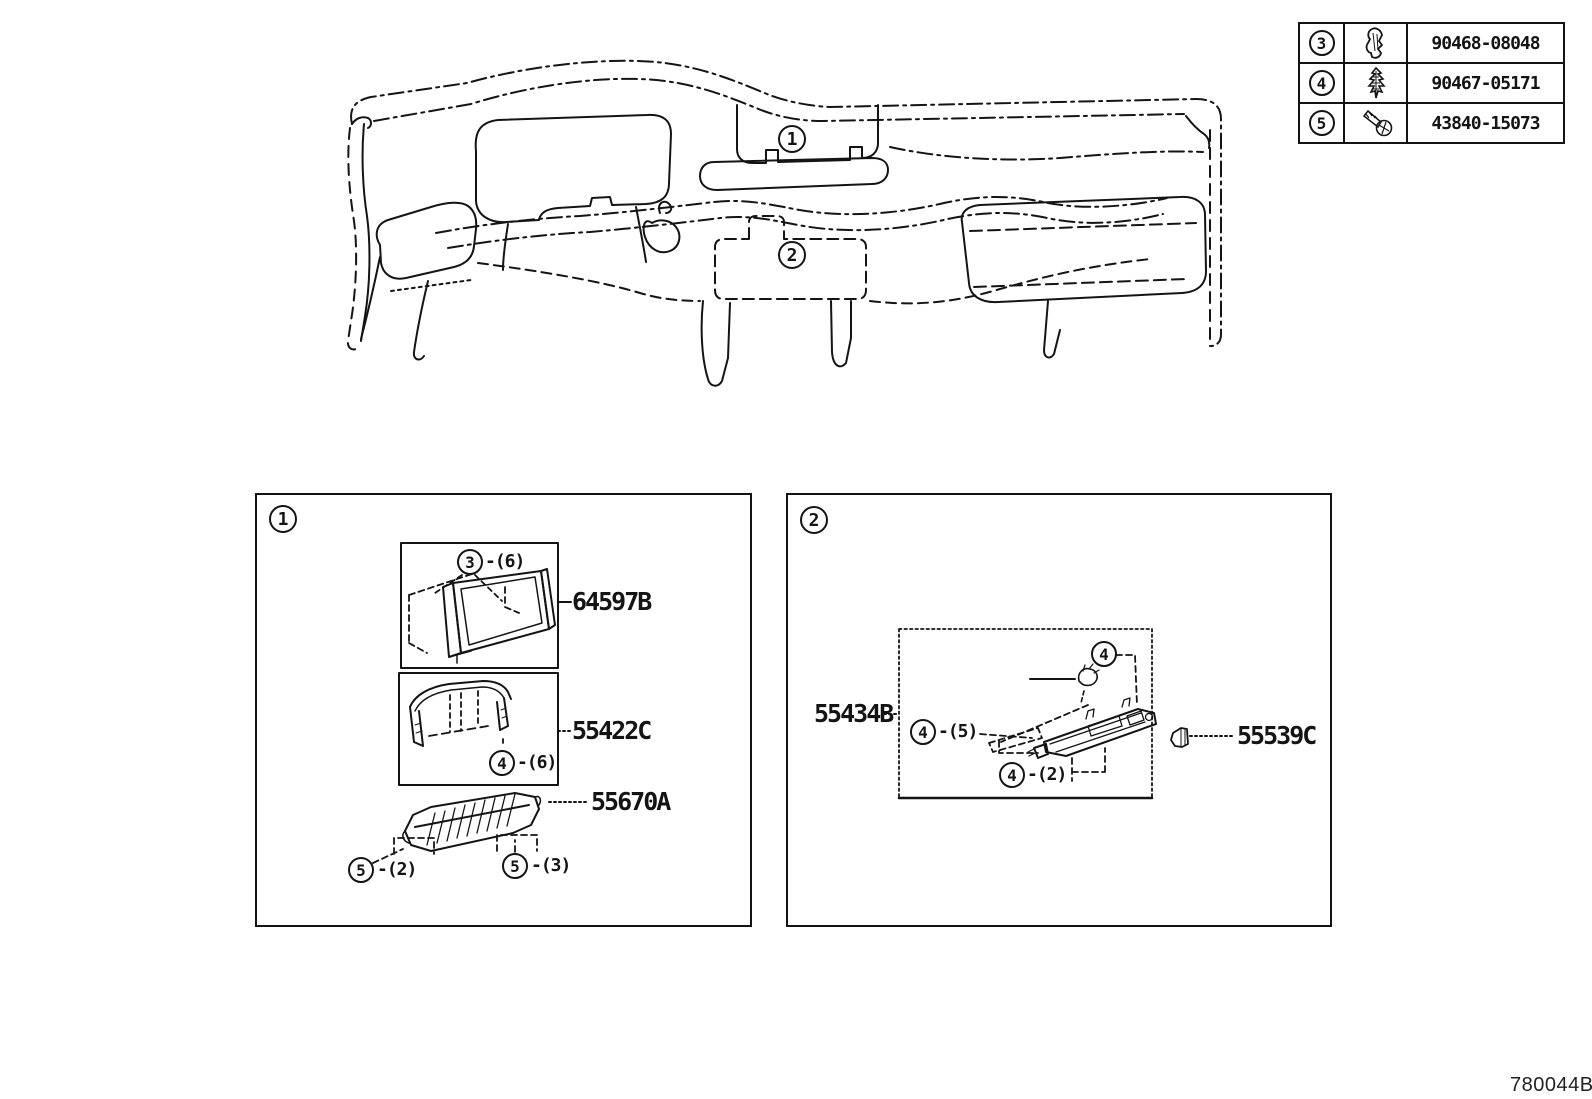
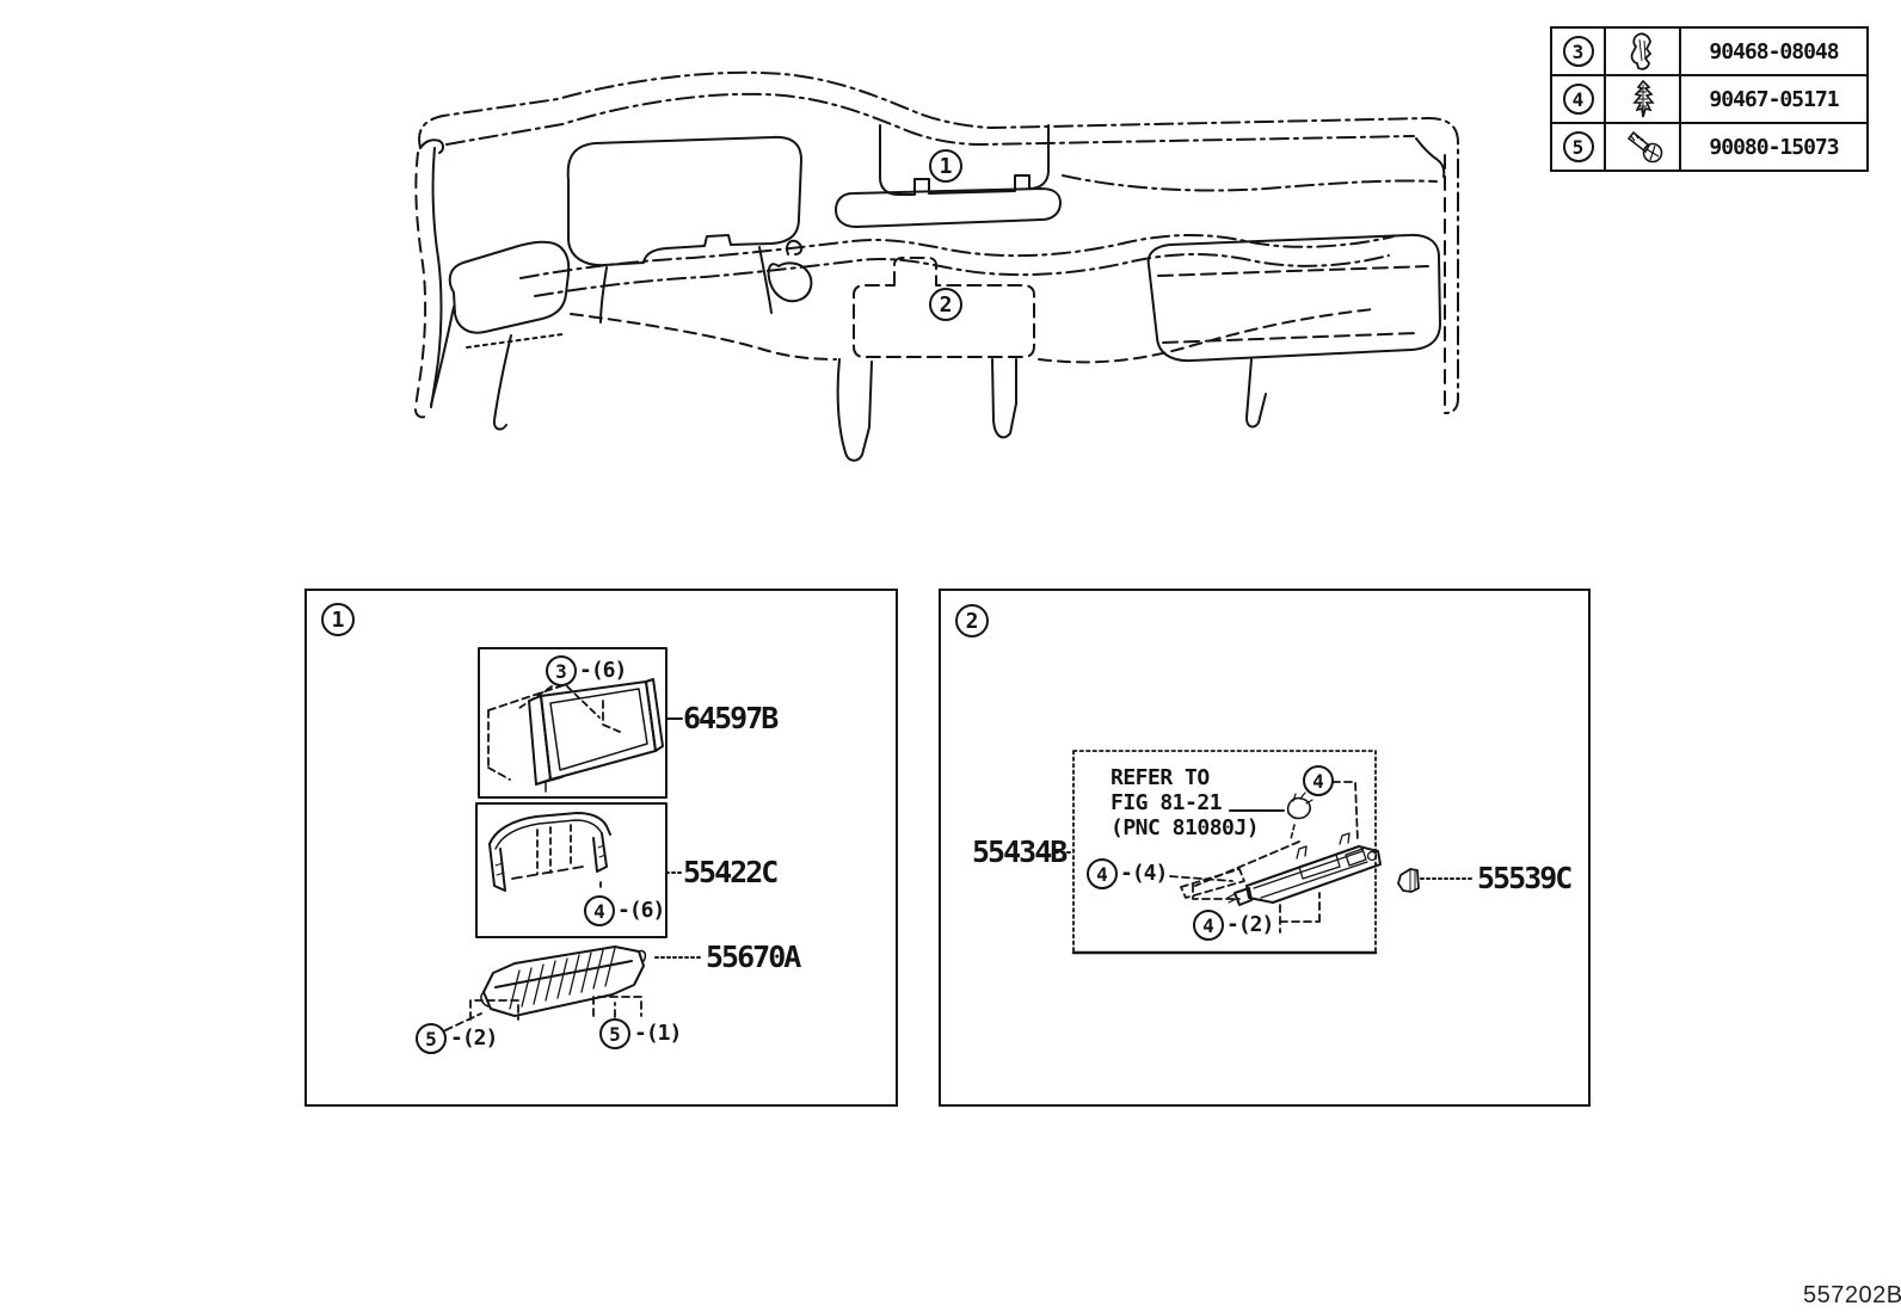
  1
  2
  3
  90468-08048
  4
  90467-05171
  5
- 43840-15073
+ 90080-15073
  1
  3
  -(6)
  64597B
  4
  -(6)
  55422C
  55670A
  5
  -(2)
  5
- -(3)
+ -(1)
  2
+ REFER TO
+ FIG 81-21
+ (PNC 81080J)
  4
  4
- -(5)
+ -(4)
  4
  -(2)
  55434B
  55539C
- 780044B
+ 557202B
